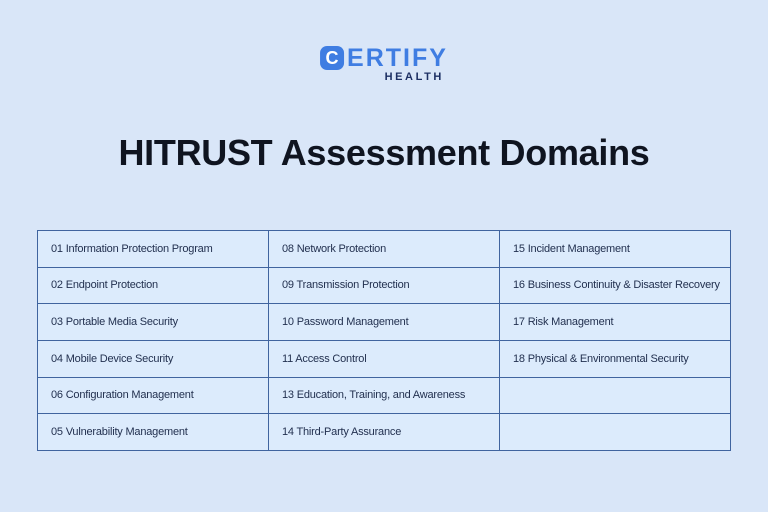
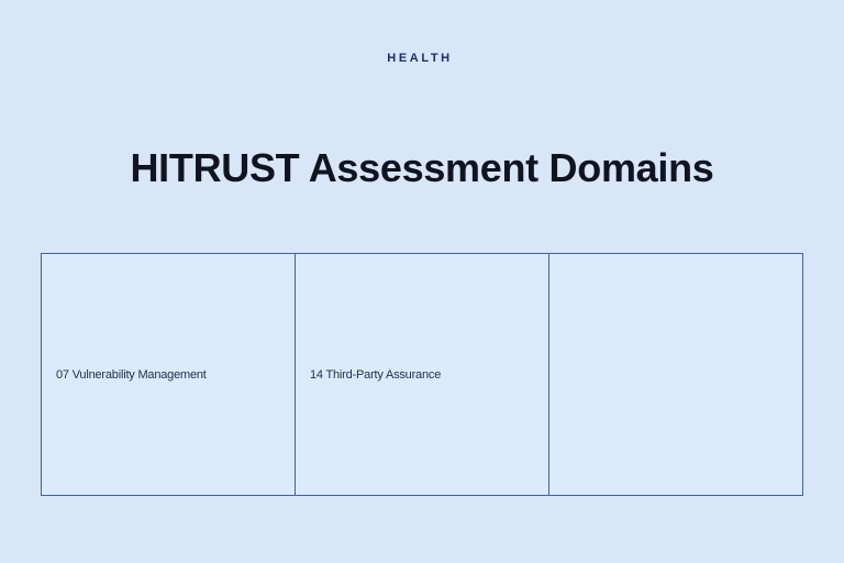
- C
- ERTIFY
  HEALTH
  HITRUST Assessment Domains
- 01 Information Protection Program	08 Network Protection	15 Incident Management
- 02 Endpoint Protection	09 Transmission Protection	16 Business Continuity & Disaster Recovery
- 03 Portable Media Security	10 Password Management	17 Risk Management
- 04 Mobile Device Security	11 Access Control	18 Physical & Environmental Security
- 06 Configuration Management	13 Education, Training, and Awareness
- 05 Vulnerability Management	14 Third-Party Assurance
+ 07 Vulnerability Management	14 Third-Party Assurance
